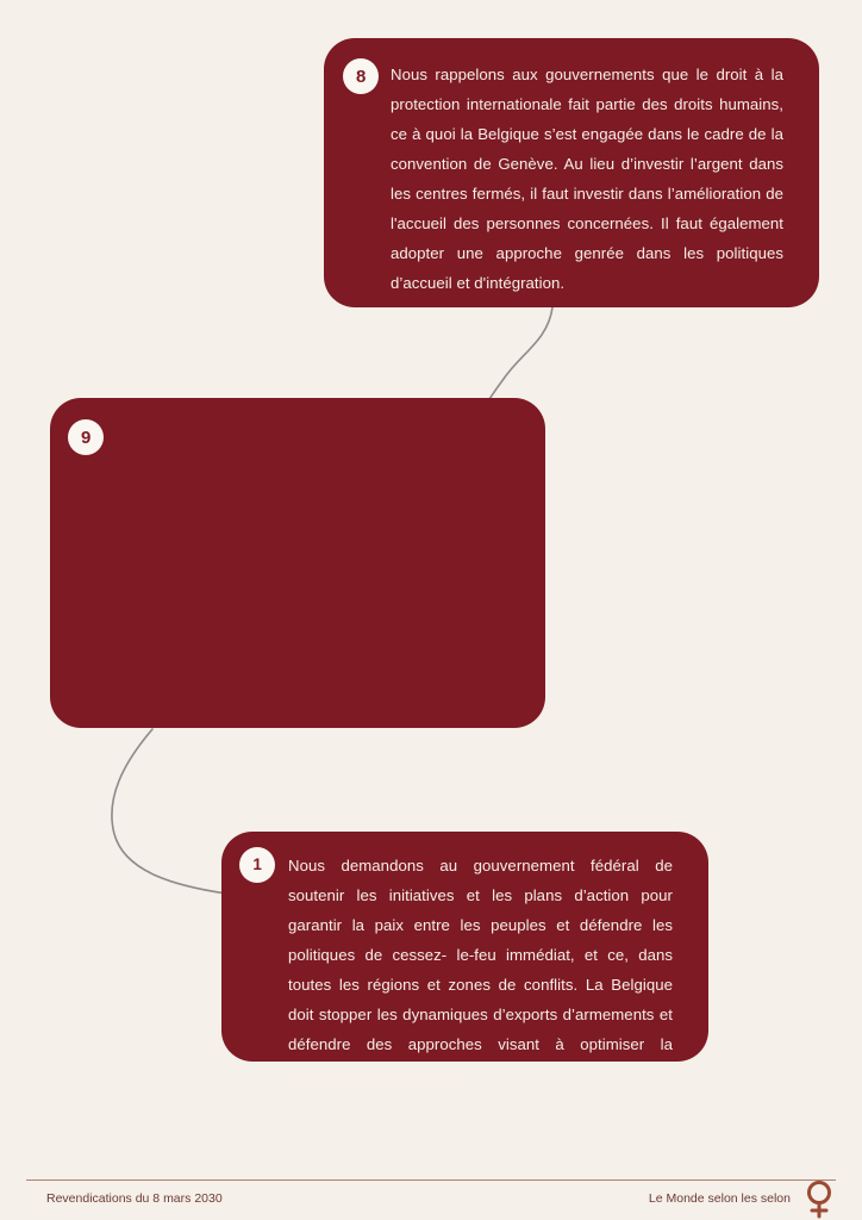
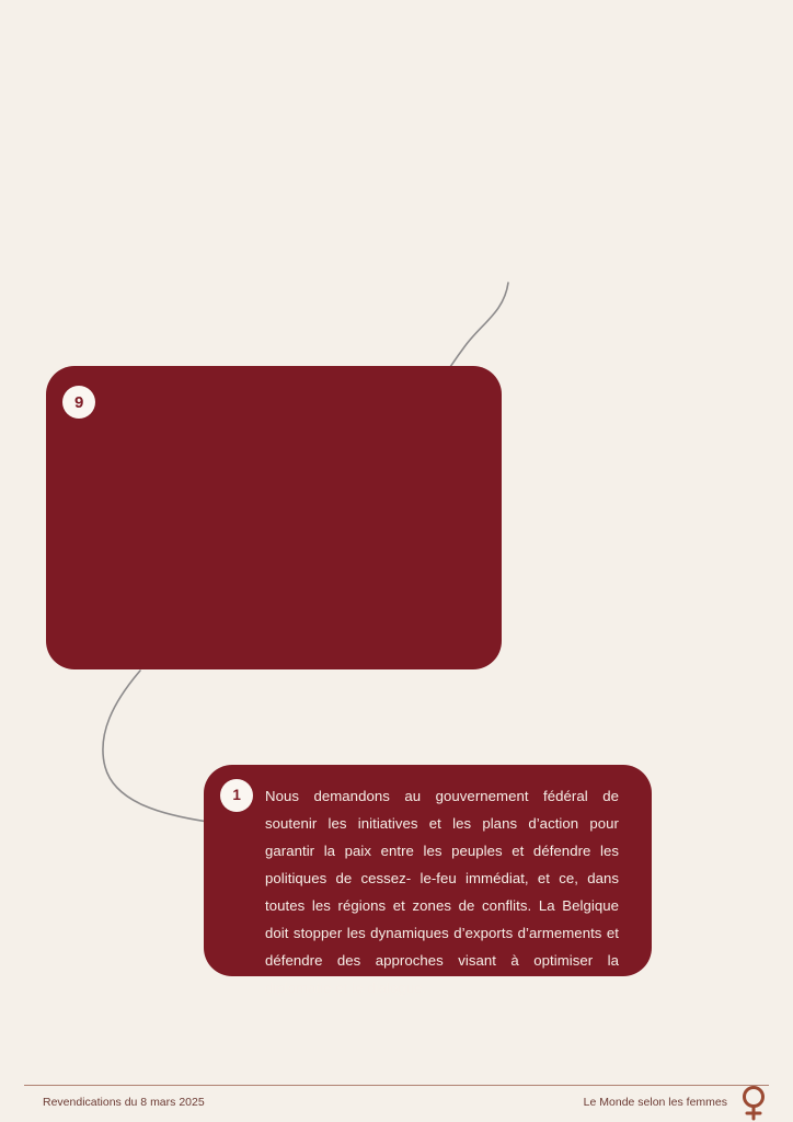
- 8
- Nous rappelons aux gouvernements que le droit à la protection internationale fait partie des droits humains, ce à quoi la Belgique s’est engagée dans le cadre de la convention de Genève. Au lieu d’investir l’argent dans les centres fermés, il faut investir dans l’amélioration de l'accueil des personnes concernées. Il faut également adopter une approche genrée dans les politiques d’accueil et d'intégration.
  9
  1
  Nous demandons au gouvernement fédéral de soutenir les initiatives et les plans d’action pour garantir la paix entre les peuples et défendre les politiques de cessez- le-feu immédiat, et ce, dans toutes les régions et zones de conflits. La Belgique doit stopper les dynamiques d’exports d’armements et défendre des approches visant à optimiser la
- Revendications du 8 mars 2030
+ Revendications du 8 mars 2025
- Le Monde selon les selon
+ Le Monde selon les femmes
